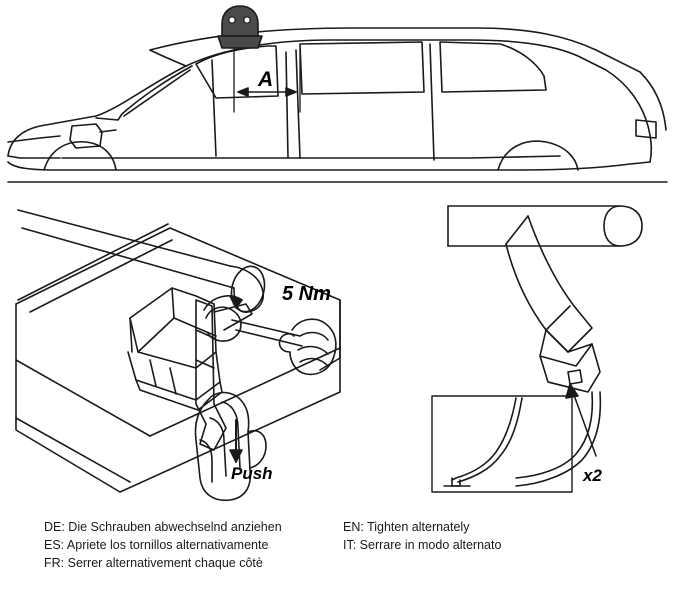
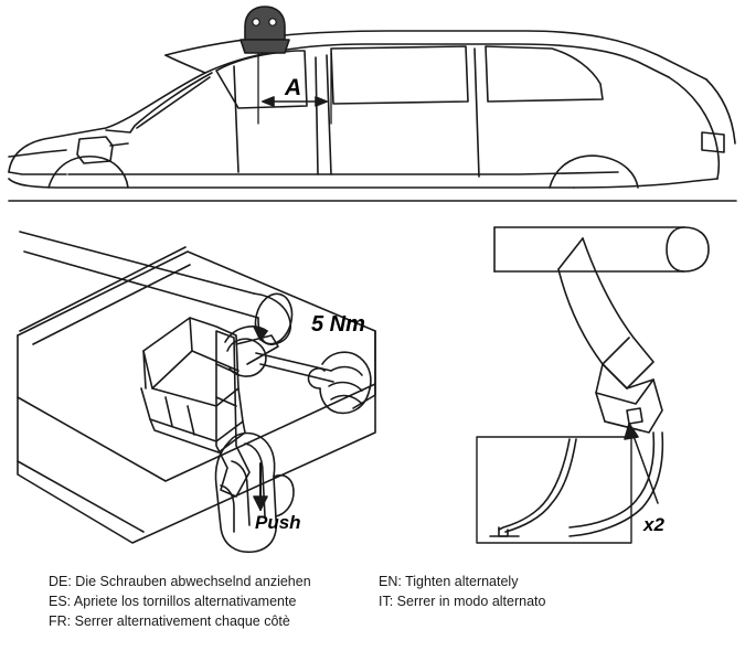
  A
  5 Nm
  Push
  x2
  DE: Die Schrauben abwechselnd anziehen
  ES: Apriete los tornillos alternativamente
  FR: Serrer alternativement chaque côtè
  EN: Tighten alternately
- IT: Serrare in modo alternato
+ IT: Serrer in modo alternato
